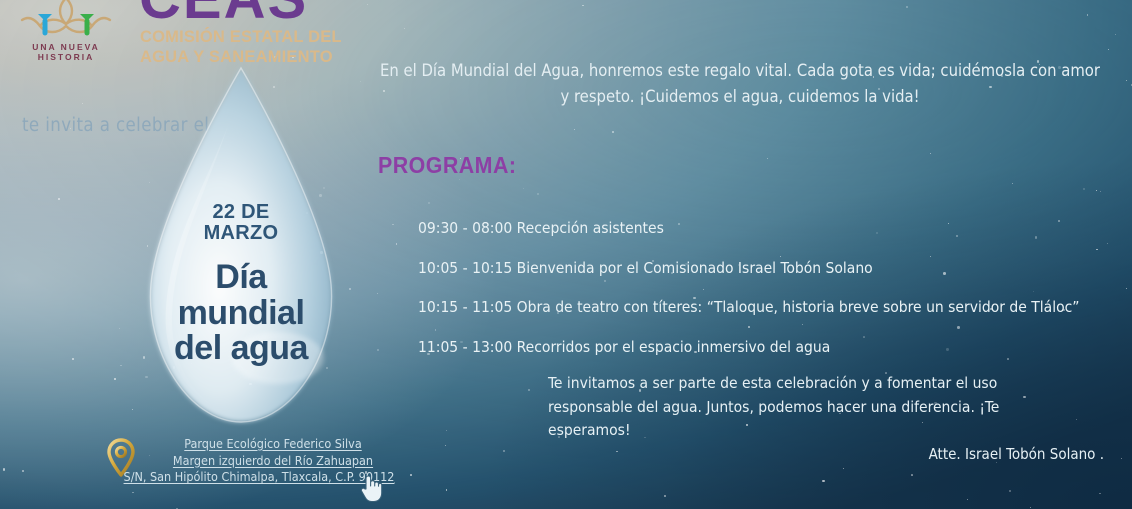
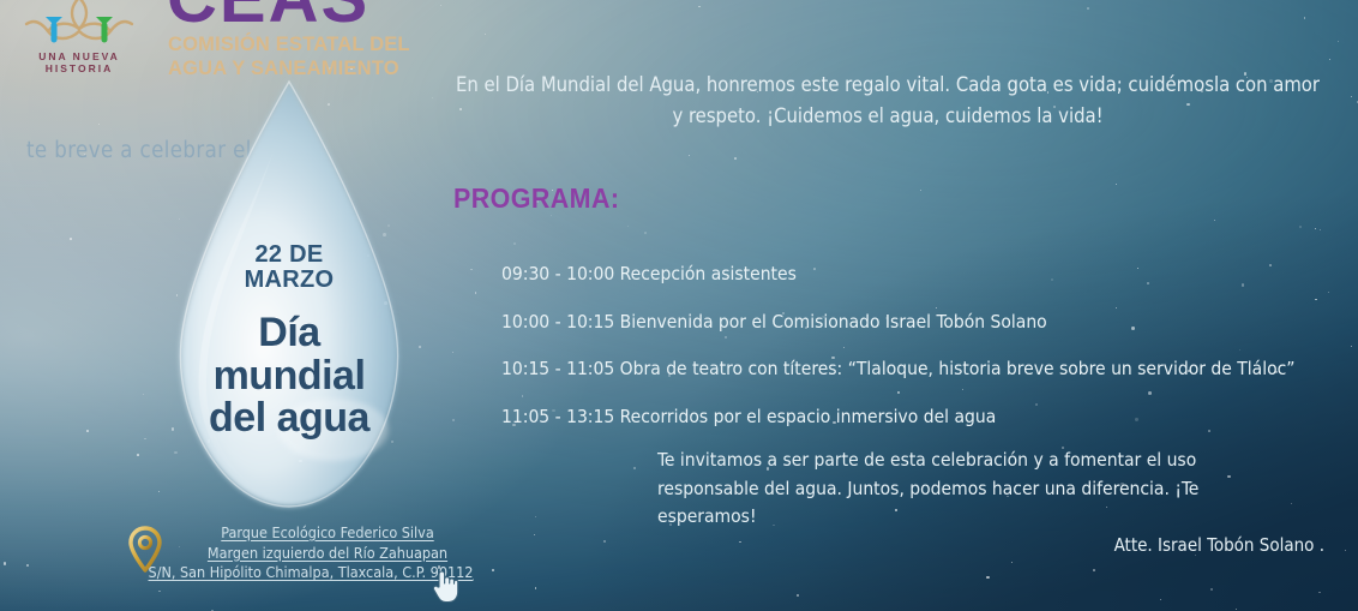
  COMISIÓN ESTATAL DEL
  AGUA Y SANEAMIENTO
  UNA NUEVA HISTORIA
- te invita a celebrar el
+ te breve a celebrar el
  22 DE
  MARZO
  Día
  mundial
  del agua
  Parque Ecológico Federico Silva
  Margen izquierdo del Río Zahuapan
  S/N, San Hipólito Chimalpa, Tlaxcala, C.P. 9112
  En el Día Mundial del Agua, honremos este regalo vital. Cada gota es vida; cuidémosla con amor y respeto. ¡Cuidemos el agua, cuidemos la vida!
  PROGRAMA:
- 09:30 - 08:00 Recepción asistentes
+ 09:30 - 10:00 Recepción asistentes
- 10:05 - 10:15 Bienvenida por el Comisionado Israel Tobón Solano
+ 10:00 - 10:15 Bienvenida por el Comisionado Israel Tobón Solano
  10:15 - 11:05 Obra de teatro con títeres: “Tlaloque, historia breve sobre un servidor de Tláloc”
- 11:05 - 13:00 Recorridos por el espacio inmersivo del agua
+ 11:05 - 13:15 Recorridos por el espacio inmersivo del agua
  Te invitamos a ser parte de esta celebración y a fomentar el uso responsable del agua. Juntos, podemos hacer una diferencia. ¡Te esperamos!
  Atte. Israel Tobón Solano .
